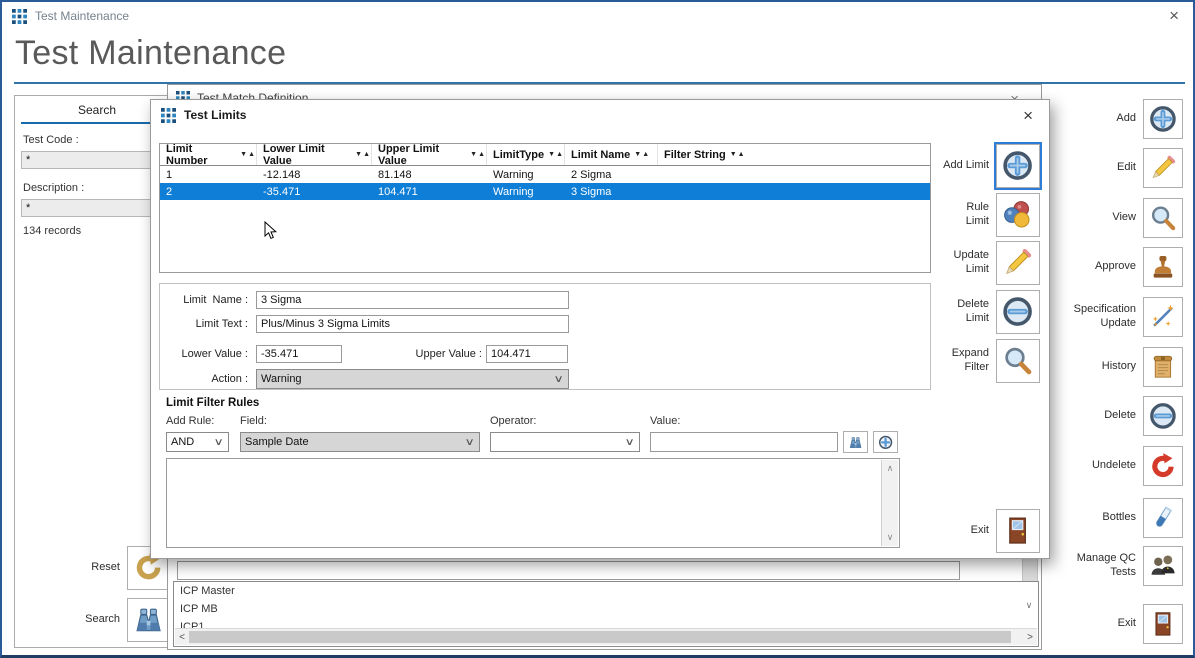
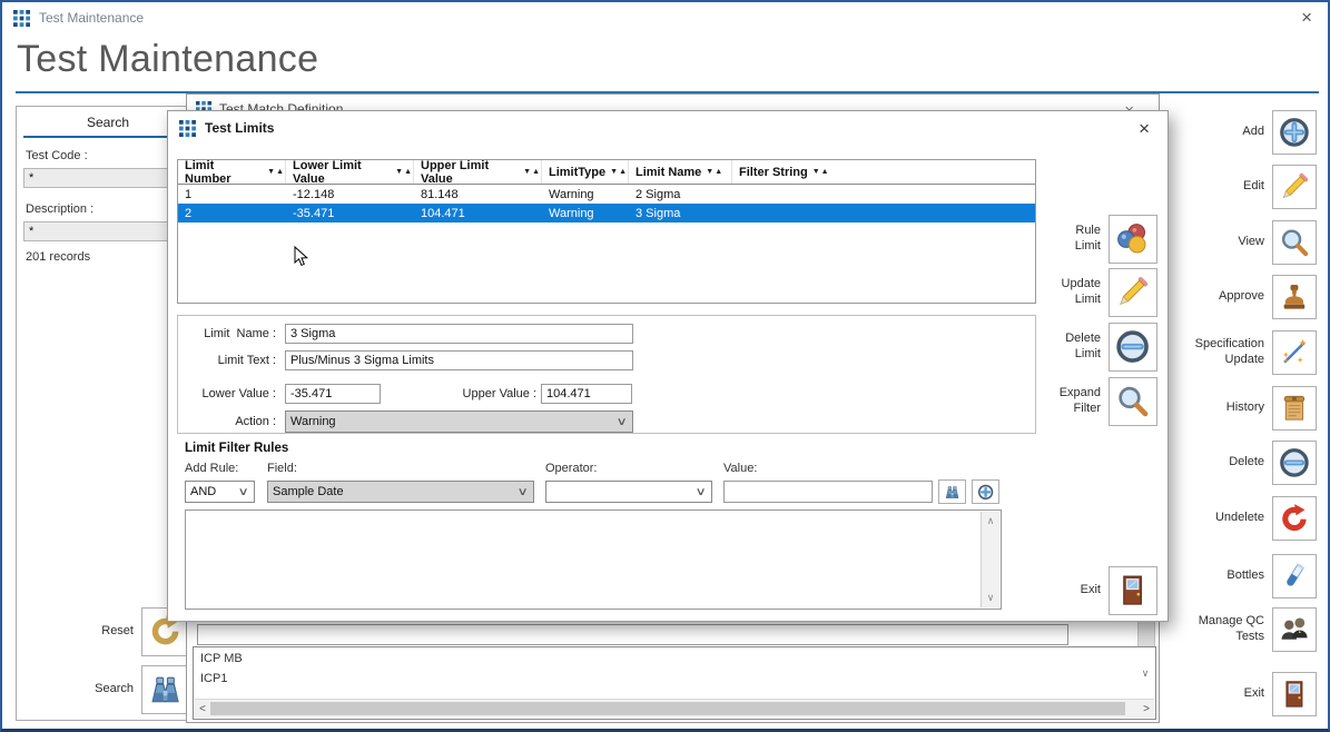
  Test Maintenance
  ×
  Test Maintenance
  Search
  Test Code :
  *
  Description :
  *
- 134 records
+ 201 records
  Reset
  Search
  Add
  Edit
  View
  Approve
  Specification Update
  History
  Delete
  Undelete
  Bottles
  Manage QC Tests
  Exit
  Test Match Definition
- ICP Master
  ICP MB
  ICP1
  ∨
  <
  >
  Test Limits
  ×
  Limit Number
  Lower Limit Value
  Upper Limit Value
  LimitType
  Limit Name
  Filter String
  1
  -12.148
  81.148
  Warning
  2 Sigma
  2
  -35.471
  104.471
  Warning
  3 Sigma
  Limit Name :
  3 Sigma
  Limit Text :
  Plus/Minus 3 Sigma Limits
  Lower Value :
  -35.471
  Upper Value :
  104.471
  Action :
  Warning
  ∨
  Limit Filter Rules
  Add Rule:
  Field:
  Operator:
  Value:
  AND
  ∨
  Sample Date
  ∨
  ∨
  ∧
  ∨
- Add Limit
  Rule Limit
  Update Limit
  Delete Limit
  Expand Filter
  Exit
